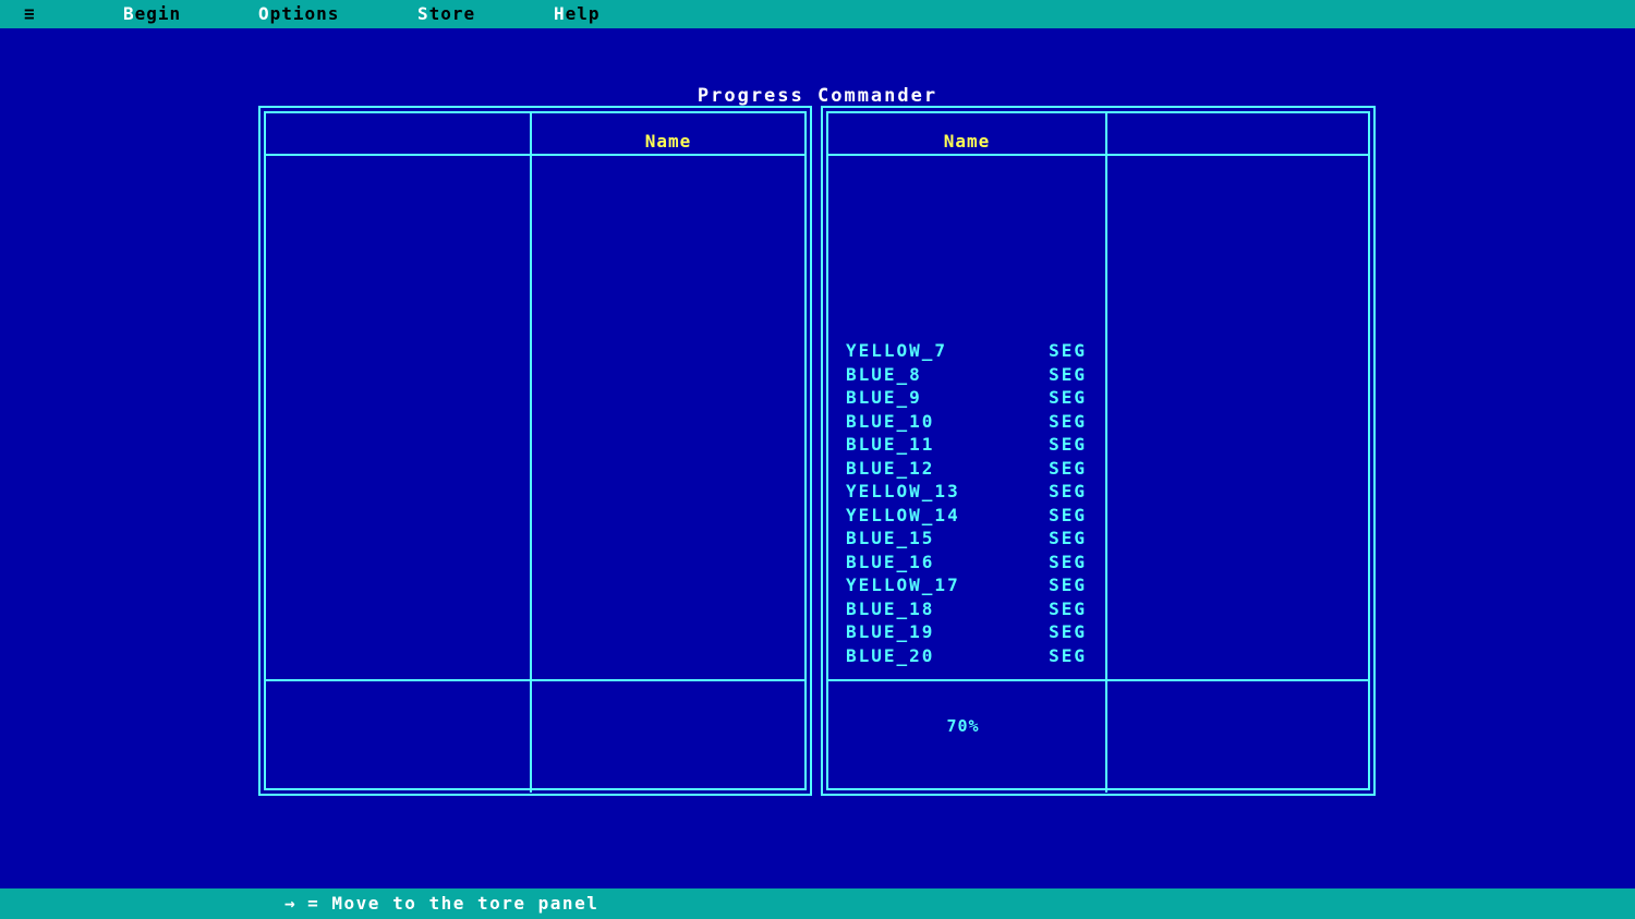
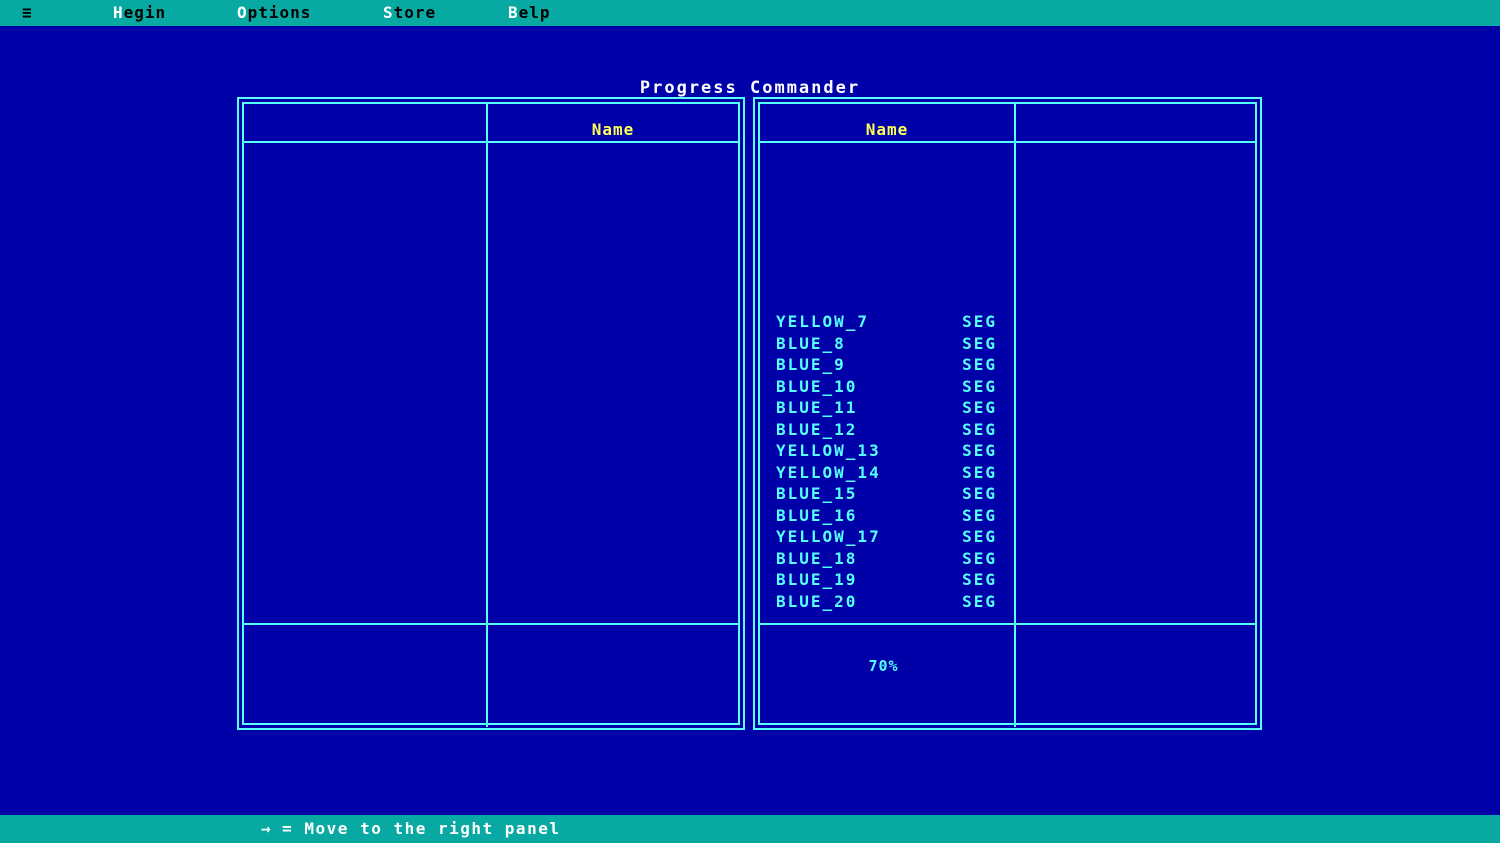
  ≡
- Begin
+ Hegin
  Options
  Store
- Help
+ Belp
  Progress Commander
  Name
  Name
  YELLOW_7
  SEG
  BLUE_8
  SEG
  BLUE_9
  SEG
  BLUE_10
  SEG
  BLUE_11
  SEG
  BLUE_12
  SEG
  YELLOW_13
  SEG
  YELLOW_14
  SEG
  BLUE_15
  SEG
  BLUE_16
  SEG
  YELLOW_17
  SEG
  BLUE_18
  SEG
  BLUE_19
  SEG
  BLUE_20
  SEG
  70%
- → = Move to the tore panel
+ → = Move to the right panel
